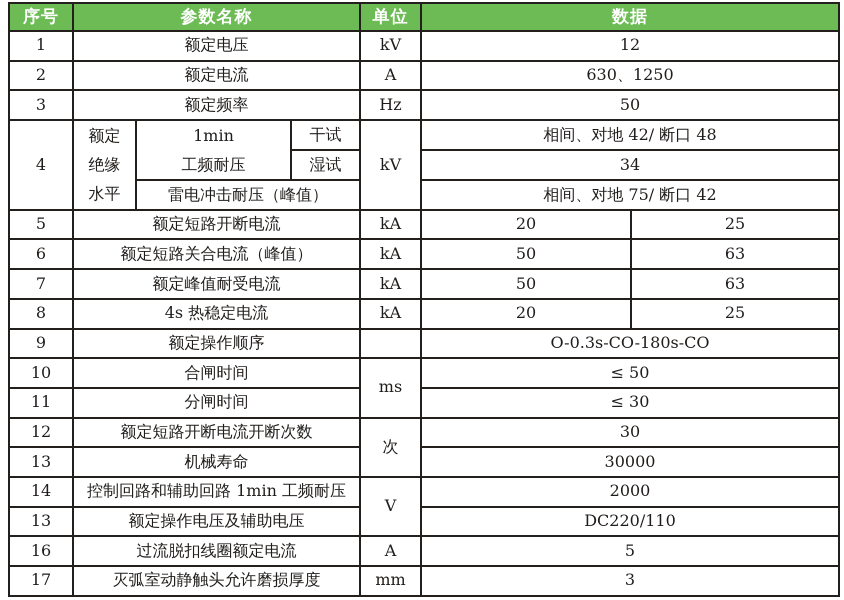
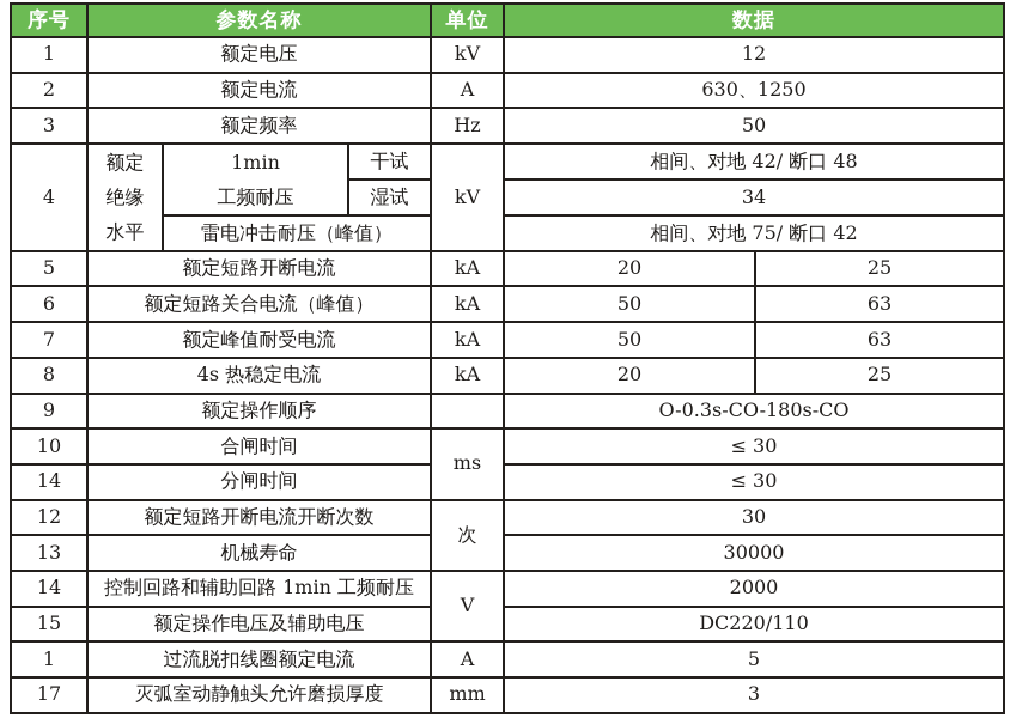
  序号	参数名称	单位	数据
  1	额定电压	kV	12
  2	额定电流	A	630、1250
  3	额定频率	Hz	50
  4	额定 绝缘 水平	1min 工频耐压	干试	kV	相间、对地 42/ 断口 48
  湿试	34
  雷电冲击耐压（峰值）	相间、对地 75/ 断口 42
  5	额定短路开断电流	kA	20	25
  6	额定短路关合电流（峰值）	kA	50	63
  7	额定峰值耐受电流	kA	50	63
  8	4s 热稳定电流	kA	20	25
  9	额定操作顺序		O-0.3s-CO-180s-CO
- 10	合闸时间	ms	≤ 50
+ 10	合闸时间	ms	≤ 30
- 11	分闸时间	≤ 30
+ 14	分闸时间	≤ 30
  12	额定短路开断电流开断次数	次	30
  13	机械寿命	30000
  14	控制回路和辅助回路 1min 工频耐压	V	2000
- 13	额定操作电压及辅助电压	DC220/110
+ 15	额定操作电压及辅助电压	DC220/110
- 16	过流脱扣线圈额定电流	A	5
+ 1	过流脱扣线圈额定电流	A	5
  17	灭弧室动静触头允许磨损厚度	mm	3
